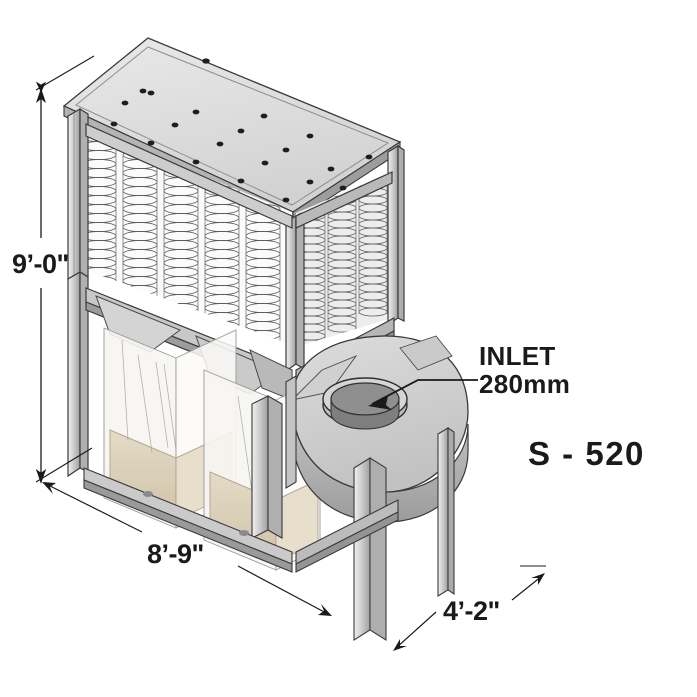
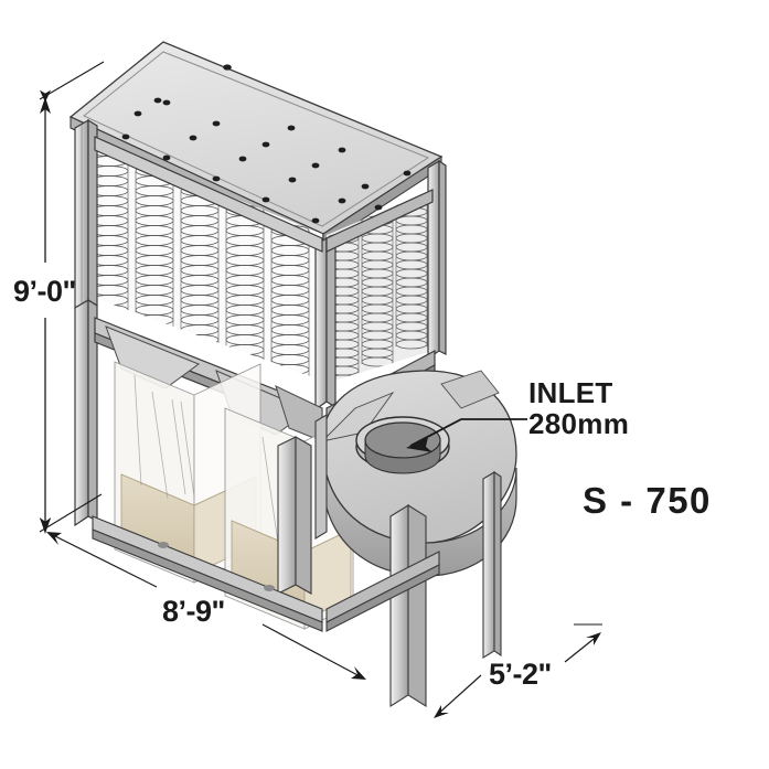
  9’-0"
  8’-9"
- 4’-2"
+ 5’-2"
  INLET
  280mm
- S - 520
+ S - 750
